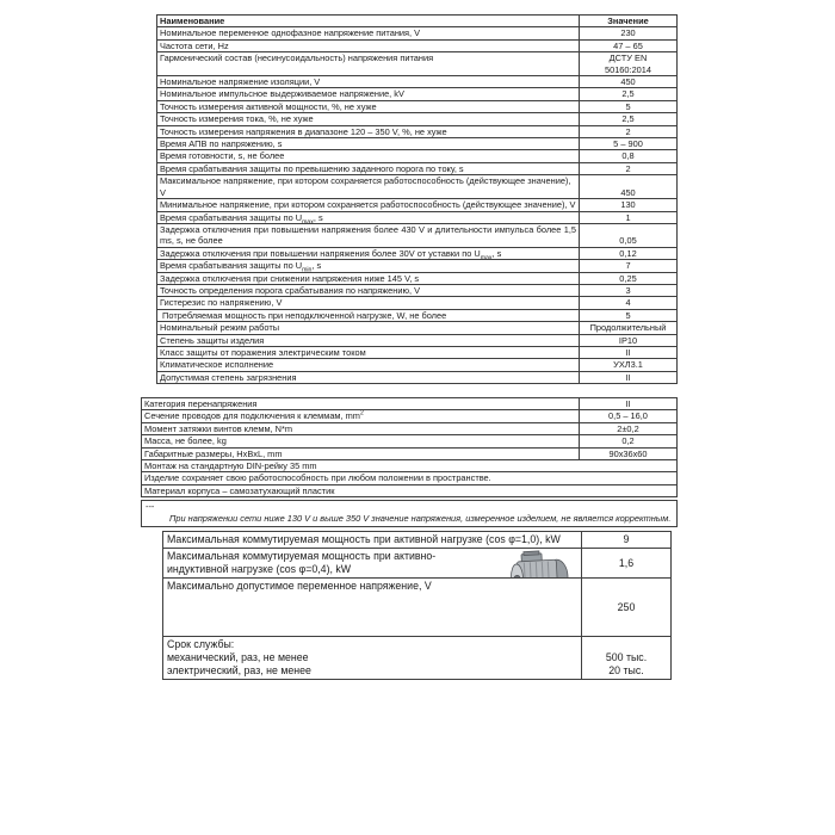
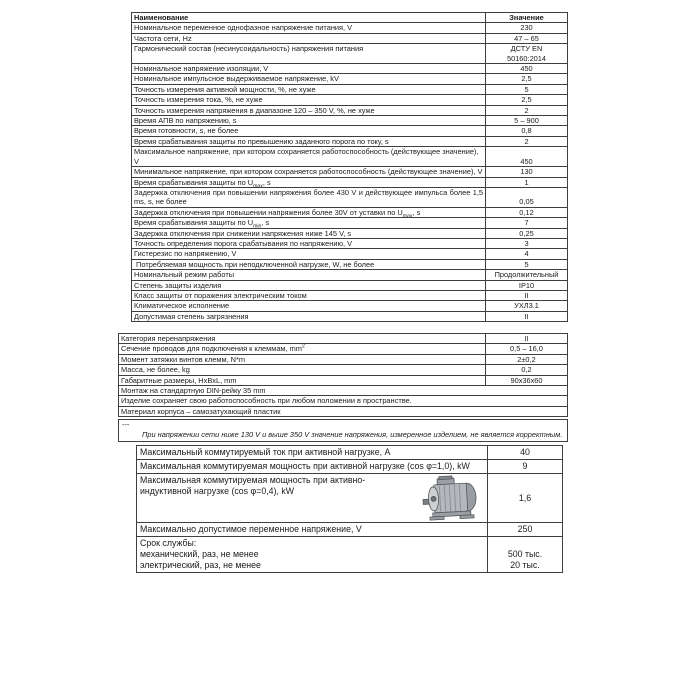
  Наименование	Значение
  Номинальное переменное однофазное напряжение питания, V	230
  Частота сети, Hz	47 – 65
  Гармонический состав (несинусоидальность) напряжения питания	ДСТУ EN50160:2014
  Номинальное напряжение изоляции, V	450
  Номинальное импульсное выдерживаемое напряжение, kV	2,5
  Точность измерения активной мощности, %, не хуже	5
  Точность измерения тока, %, не хуже	2,5
  Точность измерения напряжения в диапазоне 120 – 350 V, %, не хуже	2
  Время АПВ по напряжению, s	5 – 900
  Время готовности, s, не более	0,8
  Время срабатывания защиты по превышению заданного порога по току, s	2
  Максимальное напряжение, при котором сохраняется работоспособность (действующее значение), V	450
  Минимальное напряжение, при котором сохраняется работоспособность (действующее значение), V	130
  Время срабатывания защиты по U , s	1
- Задержка отключения при повышении напряжения более 430 V и длительности импульса более 1,5 ms, s, не более	0,05
+ Задержка отключения при повышении напряжения более 430 V и действующее импульса более 1,5 ms, s, не более	0,05
  Задержка отключения при повышении напряжения более 30V от уставки по U , s	0,12
  Время срабатывания защиты по U , s	7
  Задержка отключения при снижении напряжения ниже 145 V, s	0,25
  Точность определения порога срабатывания по напряжению, V	3
  Гистерезис по напряжению, V	4
  Потребляемая мощность при неподключенной нагрузке, W, не более	5
  Номинальный режим работы	Продолжительный
  Степень защиты изделия	IP10
  Класс защиты от поражения электрическим током	II
  Климатическое исполнение	УХЛ3.1
  Допустимая степень загрязнения	II
  Категория перенапряжения	II
  Сечение проводов для подключения к клеммам, mm	0,5 – 16,0
  Момент затяжки винтов клемм, N*m	2±0,2
  Масса, не более, kg	0,2
  Габаритные размеры, HxBxL, mm	90x36x60
  Монтаж на стандартную DIN-рейку 35 mm
  Изделие сохраняет свою работоспособность при любом положении в пространстве.
  Материал корпуса – самозатухающий пластик
  ---
  При напряжении сети ниже 130 V и выше 350 V значение напряжения, измеренное изделием, не является корректным.
+ Максимальный коммутируемый ток при активной нагрузке, А	40
  Максимальная коммутируемая мощность при активной нагрузке (cos φ=1,0), kW	9
  Максимальная коммутируемая мощность при активно-индуктивной нагрузке (cos φ=0,4), kW	1,6
  Максимально допустимое переменное напряжение, V	250
  Срок службы:механический, раз, не менееэлектрический, раз, не менее	500 тыс.20 тыс.
